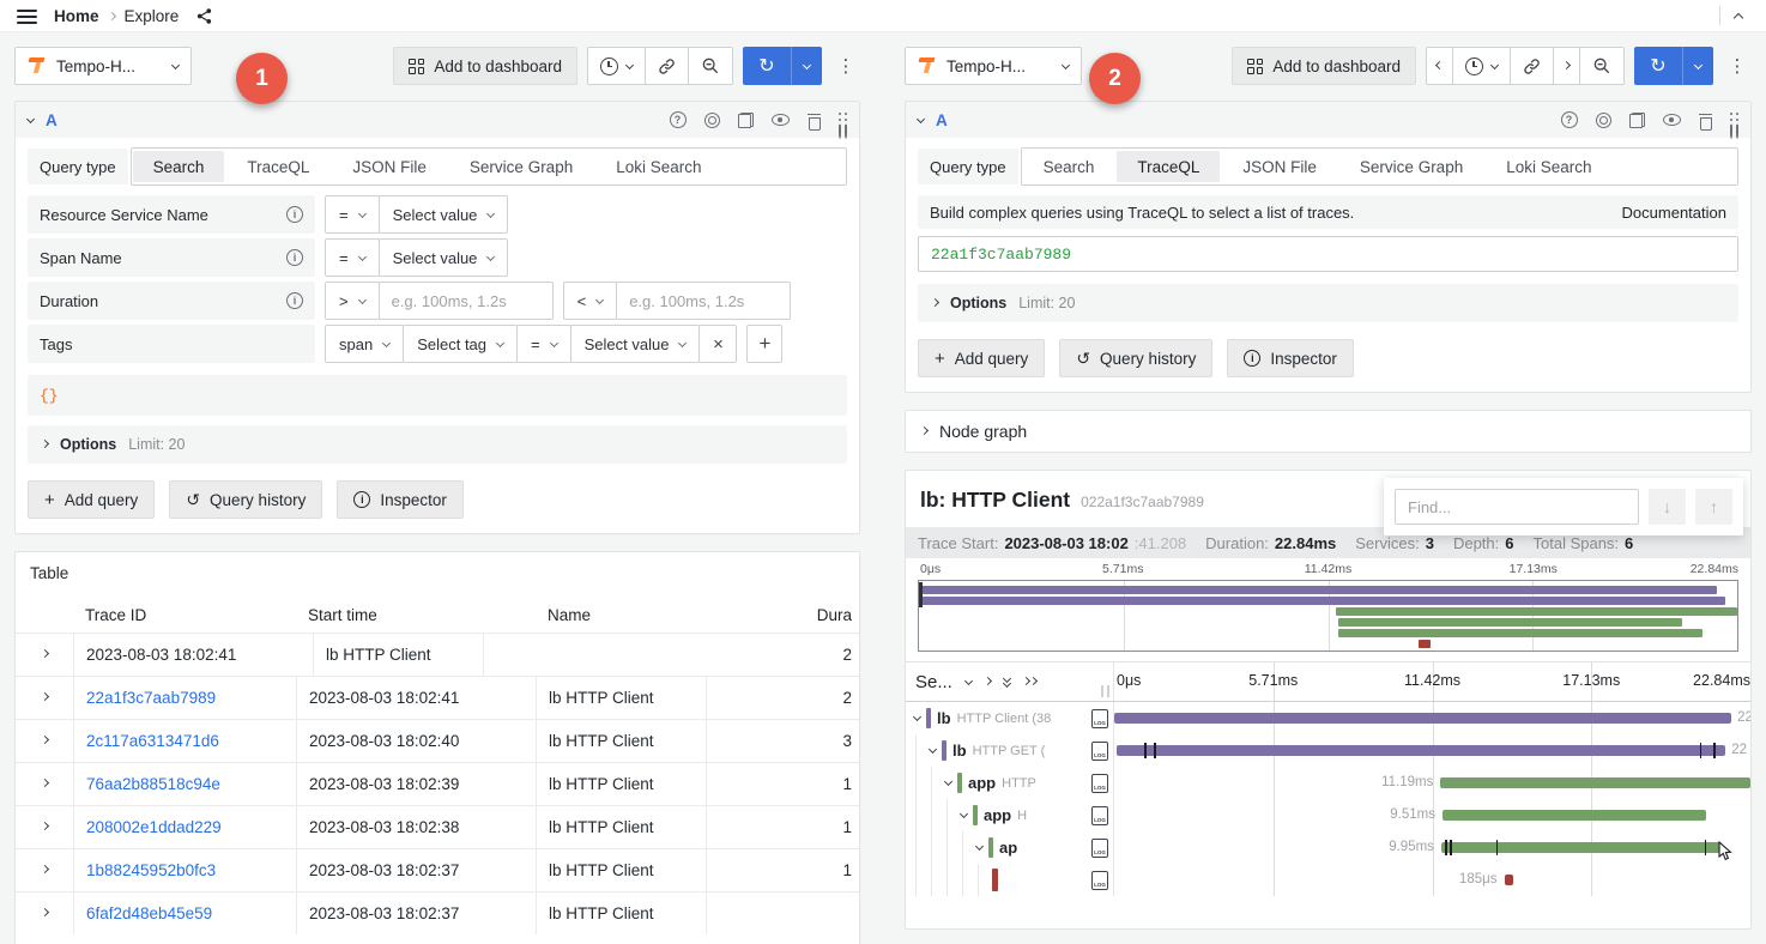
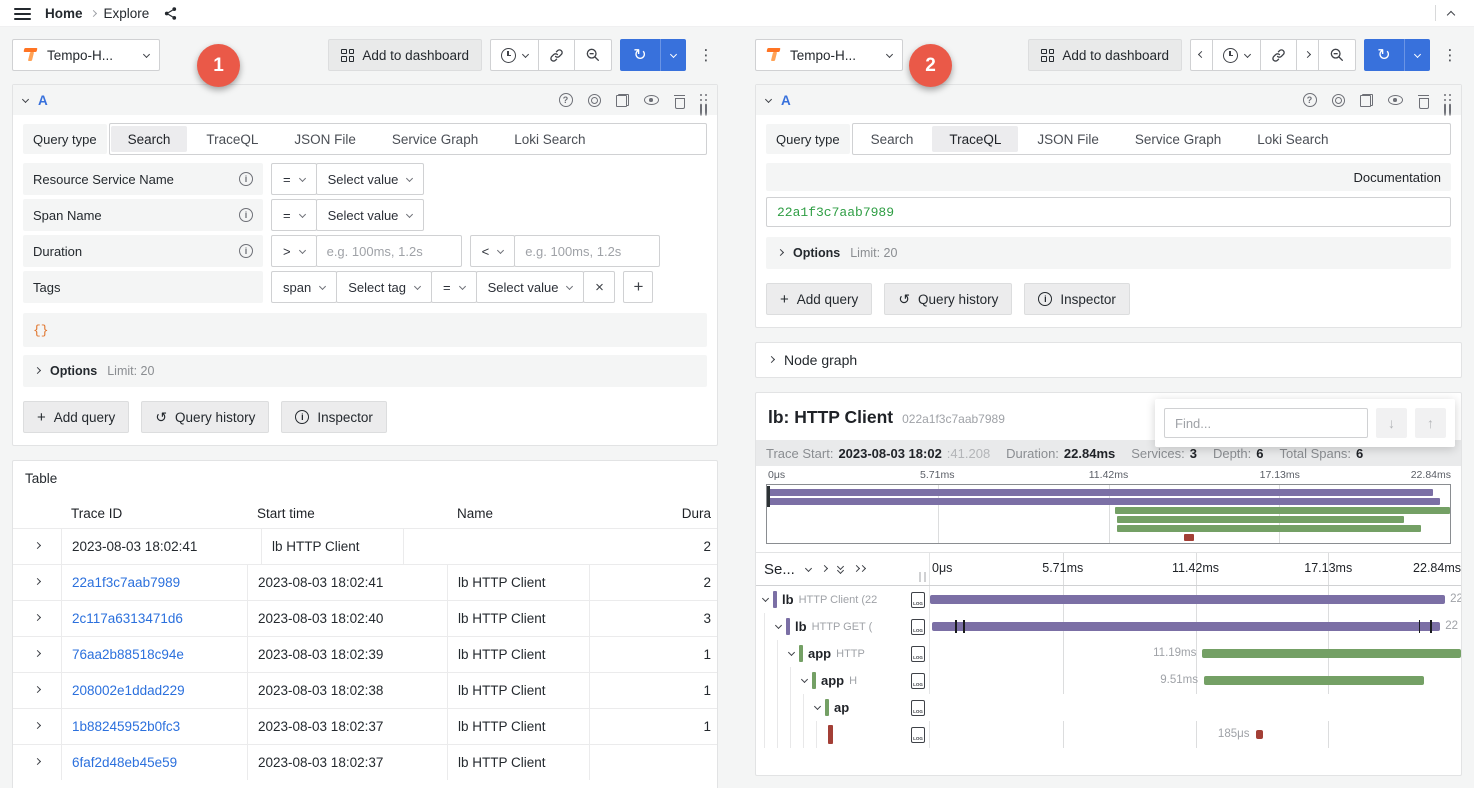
  Home
  Explore
  1
  2
  Tempo-H...
  Add to dashboard
  ↻
  ⋮
  A
  ?
  Query type
  Search
  TraceQL
  JSON File
  Service Graph
  Loki Search
  Resource Service Name
  i
  =
  Select value
  Span Name
  i
  =
  Select value
  Duration
  i
  >
  e.g. 100ms, 1.2s
  <
  e.g. 100ms, 1.2s
  Tags
  span
  Select tag
  =
  Select value
  ×
  +
  {}
  Options
  Limit: 20
  +
  Add query
  ↺
  Query history
  i
  Inspector
  Table
  Trace ID
  Start time
  Name
  Dura
  2023-08-03 18:02:41
  lb HTTP Client
  2
  22a1f3c7aab7989
  2023-08-03 18:02:41
  lb HTTP Client
  2
  2c117a6313471d6
  2023-08-03 18:02:40
  lb HTTP Client
  3
  76aa2b88518c94e
  2023-08-03 18:02:39
  lb HTTP Client
  1
  208002e1ddad229
  2023-08-03 18:02:38
  lb HTTP Client
  1
  1b88245952b0fc3
  2023-08-03 18:02:37
  lb HTTP Client
  1
  6faf2d48eb45e59
  2023-08-03 18:02:37
  lb HTTP Client
  Tempo-H...
  Add to dashboard
  ↻
  ⋮
  A
  ?
  Query type
  Search
  TraceQL
  JSON File
  Service Graph
  Loki Search
- Build complex queries using TraceQL to select a list of traces.
  Documentation
  22a1f3c7aab7989
  Options
  Limit: 20
  +
  Add query
  ↺
  Query history
  i
  Inspector
  Node graph
  lb: HTTP Client
  022a1f3c7aab7989
  Find...
  ↓
  ↑
  Trace Start:
  2023-08-03 18:02
  :41.208
  Duration:
  22.84ms
  Services:
  3
  Depth:
  6
  Total Spans:
  6
  0μs
  5.71ms
  11.42ms
  17.13ms
  22.84ms
  Se...
  0μs
  5.71ms
  11.42ms
  17.13ms
  22.84ms
  lb
- HTTP Client (38
+ HTTP Client (22
  22
  lb
  HTTP GET (
  22
  app
  HTTP
  11.19ms
  app
  H
  9.51ms
  ap
- 9.95ms
  185μs
